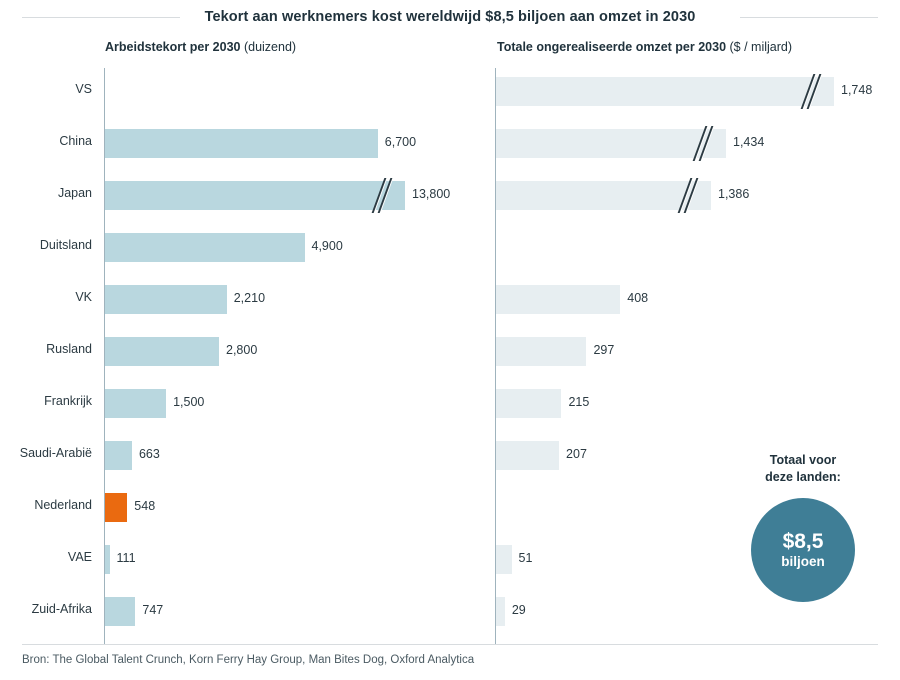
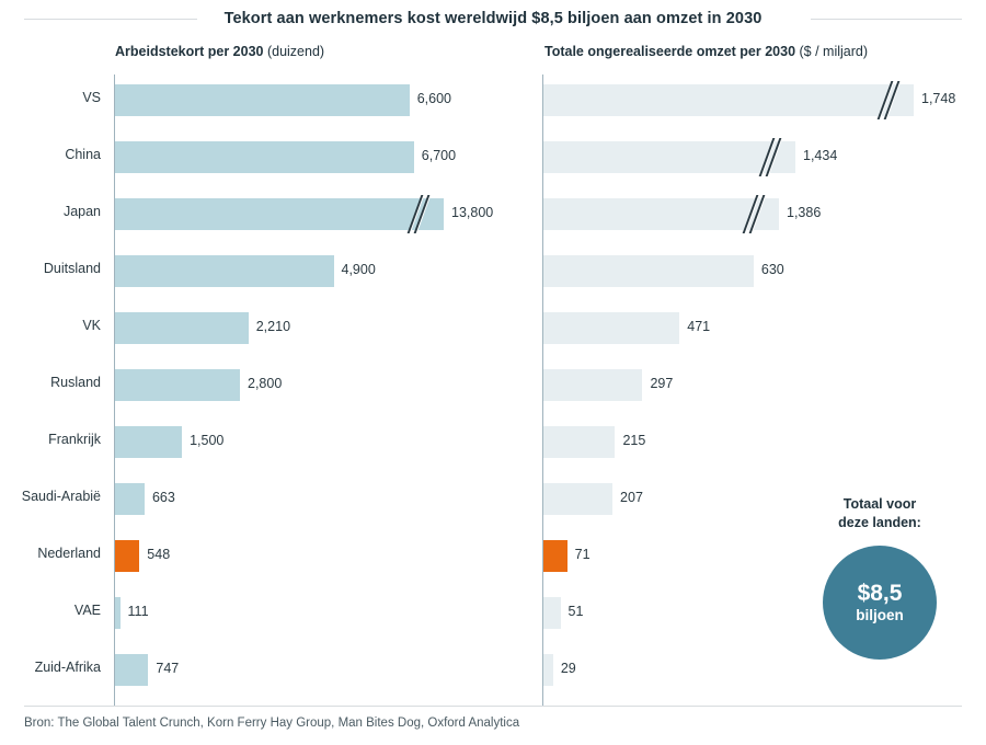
  Tekort aan werknemers kost wereldwijd $8,5 biljoen aan omzet in 2030
  Arbeidstekort per 2030 (duizend)
  Totale ongerealiseerde omzet per 2030 ($ / miljard)
  VS
+ 6,600
  1,748
  China
  6,700
  1,434
  Japan
  13,800
  1,386
  Duitsland
  4,900
+ 630
  VK
  2,210
- 408
+ 471
  Rusland
  2,800
  297
  Frankrijk
  1,500
  215
  Saudi-Arabië
  663
  207
  Nederland
  548
+ 71
  VAE
  111
  51
  Zuid-Afrika
  747
  29
  Totaal voor
  deze landen:
  $8,5
  biljoen
  Bron: The Global Talent Crunch, Korn Ferry Hay Group, Man Bites Dog, Oxford Analytica
